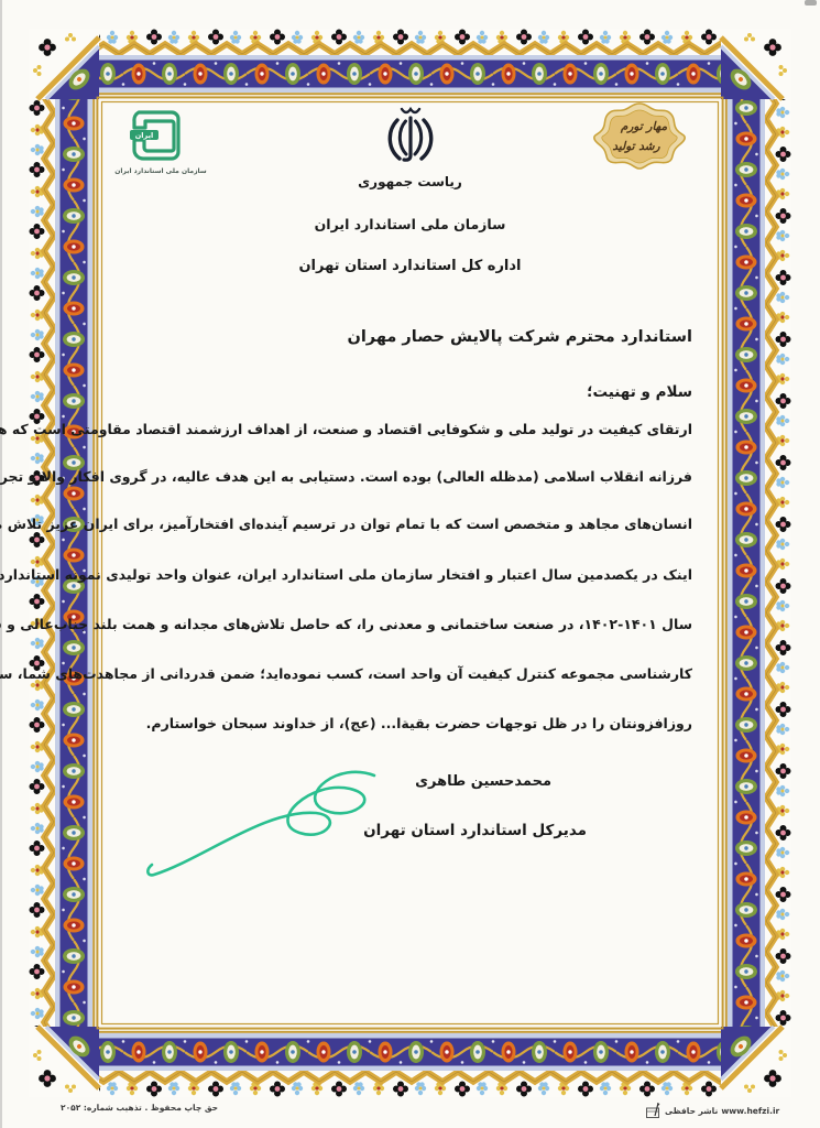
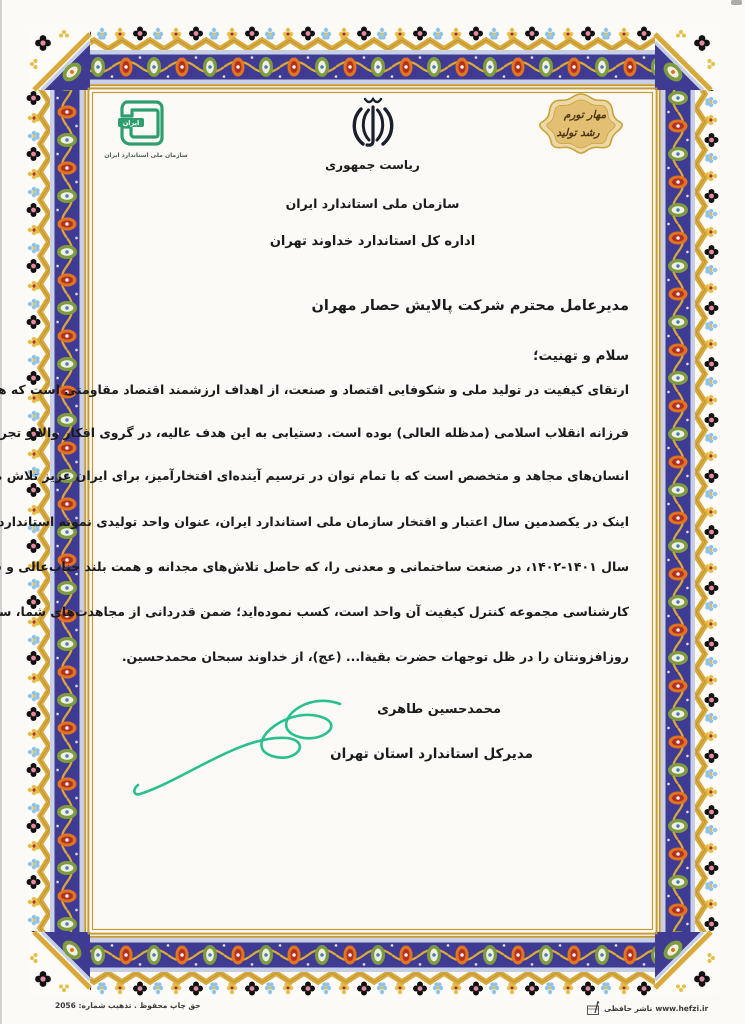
  ایران
  مهار تورم
  رشد تولید
  ریاست جمهوری
  سازمان ملی استاندارد ایران
- اداره کل استاندارد استان تهران
+ اداره کل استاندارد خداوند تهران
- استاندارد محترم شرکت پالایش حصار مهران
+ مدیرعامل محترم شرکت پالایش حصار مهران
  سلام و تهنیت؛
  ارتقای کیفیت در تولید ملی و شکوفایی اقتصاد و صنعت، از اهداف ارزشمند اقتصاد مقاومتی است که ه
  فرزانه انقلاب اسلامی (مدظله العالی) بوده است. دستیابی به این هدف عالیه، در گروی افکار والا و تجر
  انسان‌های مجاهد و متخصص است که با تمام توان در ترسیم آینده‌ای افتخارآمیز، برای ایران عزیز تلاش
  اینک در یکصدمین سال اعتبار و افتخار سازمان ملی استاندارد ایران، عنوان واحد تولیدی نمونه استاندارد
  سال ۱۴۰۱-۱۴۰۲، در صنعت ساختمانی و معدنی را، که حاصل تلاش‌های مجدانه و همت بلند جناب‌عالی و
  کارشناسی مجموعه کنترل کیفیت آن واحد است، کسب نموده‌اید؛ ضمن قدردانی از مجاهدت‌های شما، س
- روزافزونتان را در ظل توجهات حضرت بقیة‌ا... (عج)، از خداوند سبحان خواستارم.
+ روزافزونتان را در ظل توجهات حضرت بقیة‌ا... (عج)، از خداوند سبحان محمدحسین.
  محمدحسین طاهری
  مدیرکل استاندارد استان تهران
- حق چاپ محفوظ . تذهیب شماره: ۲۰۵۲
+ حق چاپ محفوظ . تذهیب شماره: 2056
  www.hefzi.ir
  ناشر حافظی
